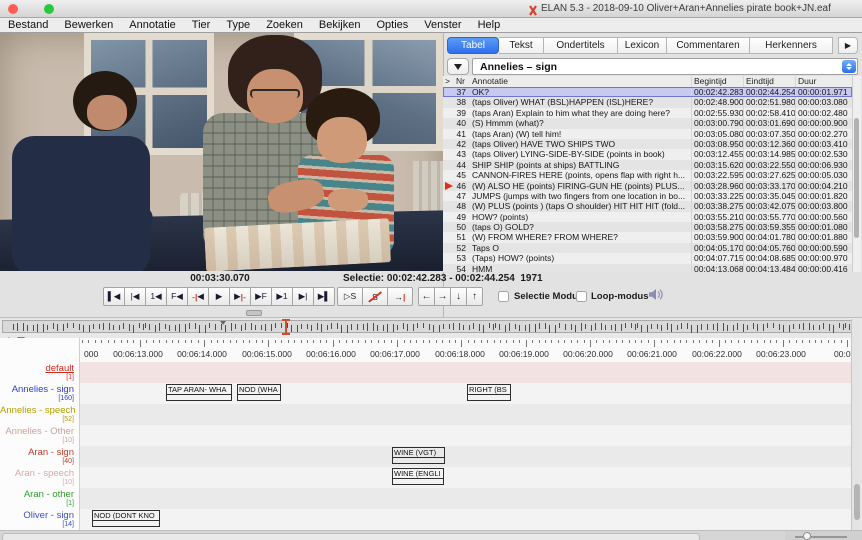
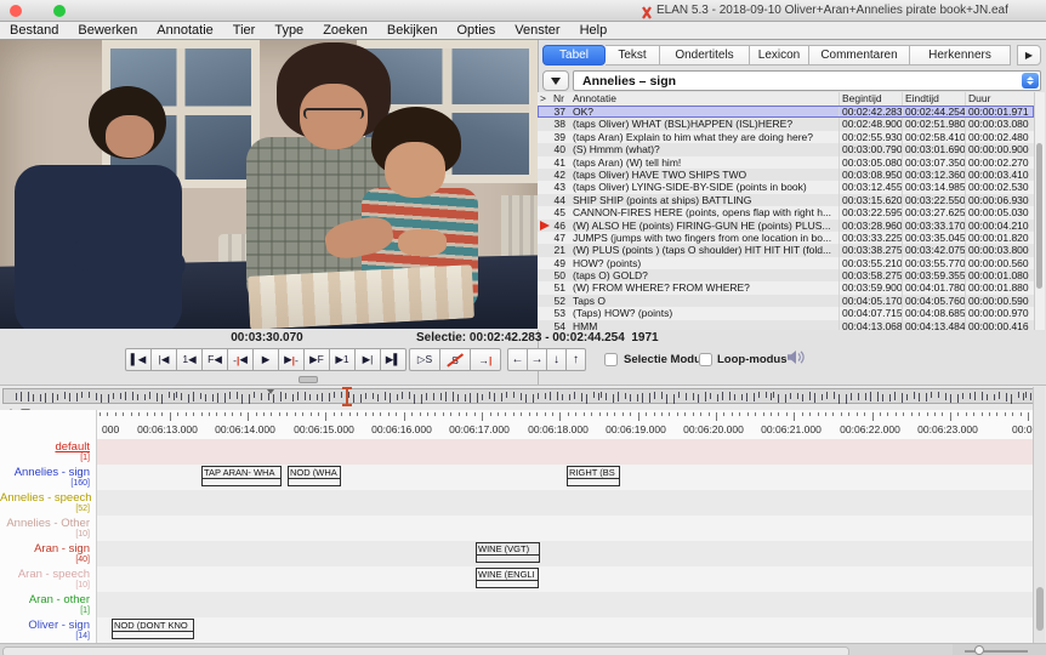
  ELAN 5.3 - 2018-09-10 Oliver+Aran+Annelies pirate book+JN.eaf
  Bestand
  Bewerken
  Annotatie
  Tier
  Type
  Zoeken
  Bekijken
  Opties
  Venster
  Help
  Tabel
  Tekst
  Ondertitels
  Lexicon
  Commentaren
  Herkenners
  ▶
  Annelies – sign
  >
  Nr
  Annotatie
  Begintijd
  Eindtijd
  Duur
  37
  OK?
  00:02:42.283
  00:02:44.254
  00:00:01.971
  38
  (taps Oliver) WHAT (BSL)HAPPEN (ISL)HERE?
  00:02:48.900
  00:02:51.980
  00:00:03.080
  39
  (taps Aran) Explain to him what they are doing here?
  00:02:55.930
  00:02:58.410
  00:00:02.480
  40
  (S) Hmmm (what)?
  00:03:00.790
  00:03:01.690
  00:00:00.900
  41
  (taps Aran) (W) tell him!
  00:03:05.080
  00:03:07.350
  00:00:02.270
  42
  (taps Oliver) HAVE TWO SHIPS TWO
  00:03:08.950
  00:03:12.360
  00:00:03.410
  43
  (taps Oliver) LYING-SIDE-BY-SIDE (points in book)
  00:03:12.455
  00:03:14.985
  00:00:02.530
  44
  SHIP SHIP (points at ships) BATTLING
  00:03:15.620
  00:03:22.550
  00:00:06.930
  45
  CANNON-FIRES HERE (points, opens flap with right h...
  00:03:22.595
  00:03:27.625
  00:00:05.030
  46
  (W) ALSO HE (points) FIRING-GUN HE (points) PLUS...
  00:03:28.960
  00:03:33.170
  00:00:04.210
  47
  JUMPS (jumps with two fingers from one location in bo...
  00:03:33.225
  00:03:35.045
  00:00:01.820
- 48
+ 21
  (W) PLUS (points ) (taps O shoulder) HIT HIT HIT (fold...
  00:03:38.275
  00:03:42.075
  00:00:03.800
  49
  HOW? (points)
  00:03:55.210
  00:03:55.770
  00:00:00.560
  50
  (taps O) GOLD?
  00:03:58.275
  00:03:59.355
  00:00:01.080
  51
  (W) FROM WHERE? FROM WHERE?
  00:03:59.900
  00:04:01.780
  00:00:01.880
  52
  Taps O
  00:04:05.170
  00:04:05.760
  00:00:00.590
  53
  (Taps) HOW? (points)
  00:04:07.715
  00:04:08.685
  00:00:00.970
  54
  HMM
  00:04:13.068
  00:04:13.484
  00:00:00.416
  00:03:30.070
  Selectie: 00:02:42.283 - 00:02:44.254 1971
  ▌◀
  |◀
  1◀
  F◀
  -
  |
  ◀
  ▶
  ▶
  |
  -
  ▶F
  ▶1
  ▶|
  ▶▌
  ▷S
  S
  →
  |
  ←
  →
  ↓
  ↑
  Selectie Modu
  Loop-modus
  000
  00:06:13.000
  00:06:14.000
  00:06:15.000
  00:06:16.000
  00:06:17.000
  00:06:18.000
  00:06:19.000
  00:06:20.000
  00:06:21.000
  00:06:22.000
  00:06:23.000
  default
  Annelies - sign
  Annelies - speech
  Annelies - Other
  Aran - sign
  Aran - speech
  Aran - other
  Oliver - sign
  TAP ARAN- WHA
  NOD (WHA
  RIGHT (BS
  WINE (VGT)
  WINE (ENGLI
  NOD (DONT KNO
